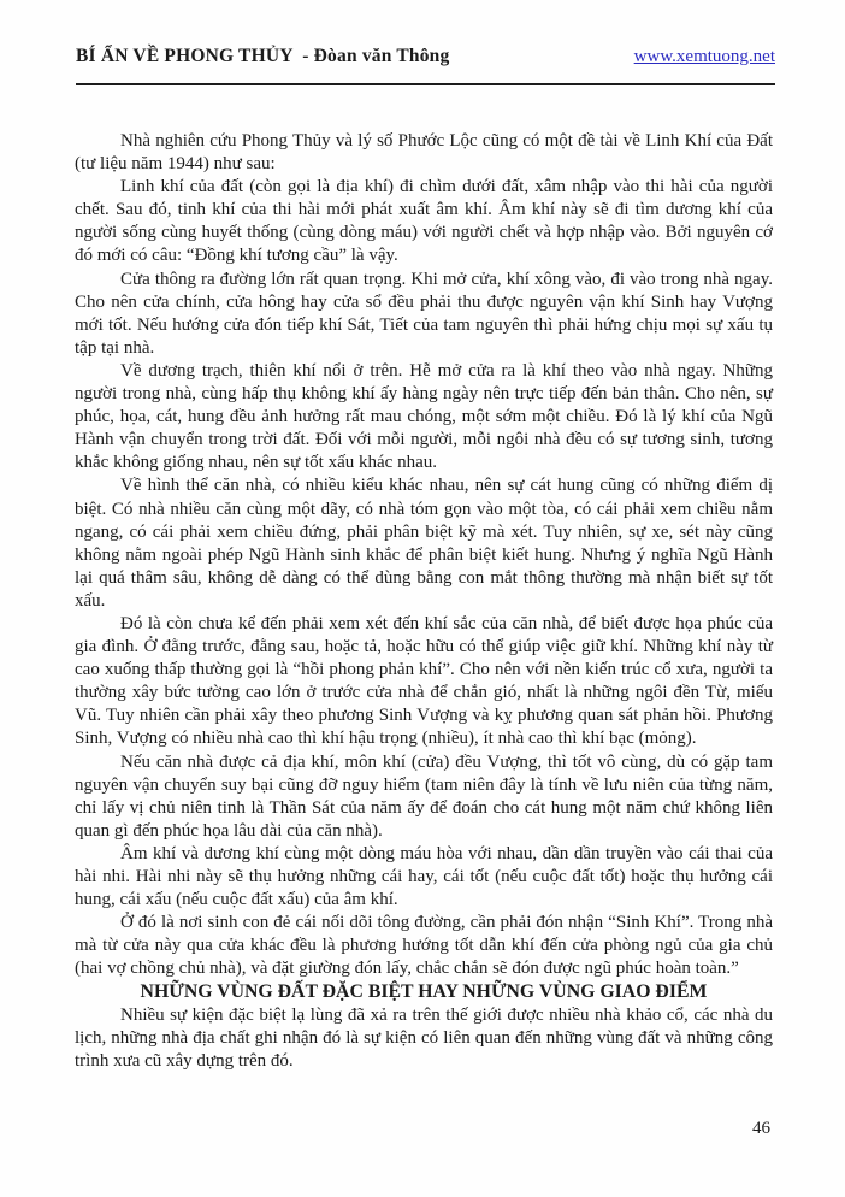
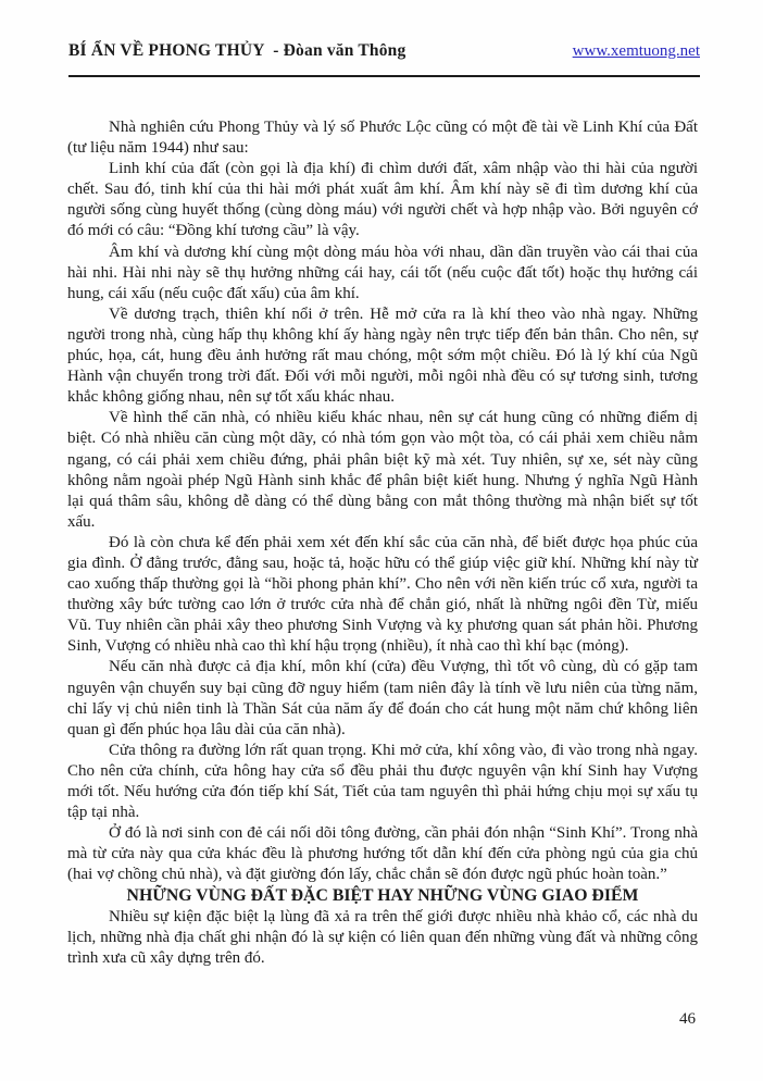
  BÍ ẨN VỀ PHONG THỦY - Đòan văn Thông
  www.xemtuong.net
  Nhà nghiên cứu Phong Thủy và lý số Phước Lộc cũng có một đề tài về Linh Khí của Đất (tư liệu năm 1944) như sau:
  Linh khí của đất (còn gọi là địa khí) đi chìm dưới đất, xâm nhập vào thi hài của người chết. Sau đó, tinh khí của thi hài mới phát xuất âm khí. Âm khí này sẽ đi tìm dương khí của người sống cùng huyết thống (cùng dòng máu) với người chết và hợp nhập vào. Bởi nguyên cớ đó mới có câu: “Đồng khí tương cầu” là vậy.
- Cửa thông ra đường lớn rất quan trọng. Khi mở cửa, khí xông vào, đi vào trong nhà ngay. Cho nên cửa chính, cửa hông hay cửa sổ đều phải thu được nguyên vận khí Sinh hay Vượng mới tốt. Nếu hướng cửa đón tiếp khí Sát, Tiết của tam nguyên thì phải hứng chịu mọi sự xấu tụ tập tại nhà.
+ Âm khí và dương khí cùng một dòng máu hòa với nhau, dần dần truyền vào cái thai của hài nhi. Hài nhi này sẽ thụ hưởng những cái hay, cái tốt (nếu cuộc đất tốt) hoặc thụ hưởng cái hung, cái xấu (nếu cuộc đất xấu) của âm khí.
  Về dương trạch, thiên khí nổi ở trên. Hễ mở cửa ra là khí theo vào nhà ngay. Những người trong nhà, cùng hấp thụ không khí ấy hàng ngày nên trực tiếp đến bản thân. Cho nên, sự phúc, họa, cát, hung đều ảnh hưởng rất mau chóng, một sớm một chiều. Đó là lý khí của Ngũ Hành vận chuyển trong trời đất. Đối với mỗi người, mỗi ngôi nhà đều có sự tương sinh, tương khắc không giống nhau, nên sự tốt xấu khác nhau.
  Về hình thể căn nhà, có nhiều kiểu khác nhau, nên sự cát hung cũng có những điểm dị biệt. Có nhà nhiều căn cùng một dãy, có nhà tóm gọn vào một tòa, có cái phải xem chiều nằm ngang, có cái phải xem chiều đứng, phải phân biệt kỹ mà xét. Tuy nhiên, sự xe, sét này cũng không nằm ngoài phép Ngũ Hành sinh khắc để phân biệt kiết hung. Nhưng ý nghĩa Ngũ Hành lại quá thâm sâu, không dễ dàng có thể dùng bằng con mắt thông thường mà nhận biết sự tốt xấu.
  Đó là còn chưa kể đến phải xem xét đến khí sắc của căn nhà, để biết được họa phúc của gia đình. Ở đằng trước, đằng sau, hoặc tả, hoặc hữu có thể giúp việc giữ khí. Những khí này từ cao xuống thấp thường gọi là “hồi phong phản khí”. Cho nên với nền kiến trúc cổ xưa, người ta thường xây bức tường cao lớn ở trước cửa nhà để chắn gió, nhất là những ngôi đền Từ, miếu Vũ. Tuy nhiên cần phải xây theo phương Sinh Vượng và kỵ phương quan sát phản hồi. Phương Sinh, Vượng có nhiều nhà cao thì khí hậu trọng (nhiều), ít nhà cao thì khí bạc (mỏng).
  Nếu căn nhà được cả địa khí, môn khí (cửa) đều Vượng, thì tốt vô cùng, dù có gặp tam nguyên vận chuyển suy bại cũng đỡ nguy hiểm (tam niên đây là tính về lưu niên của từng năm, chỉ lấy vị chủ niên tinh là Thần Sát của năm ấy để đoán cho cát hung một năm chứ không liên quan gì đến phúc họa lâu dài của căn nhà).
- Âm khí và dương khí cùng một dòng máu hòa với nhau, dần dần truyền vào cái thai của hài nhi. Hài nhi này sẽ thụ hưởng những cái hay, cái tốt (nếu cuộc đất tốt) hoặc thụ hưởng cái hung, cái xấu (nếu cuộc đất xấu) của âm khí.
+ Cửa thông ra đường lớn rất quan trọng. Khi mở cửa, khí xông vào, đi vào trong nhà ngay. Cho nên cửa chính, cửa hông hay cửa sổ đều phải thu được nguyên vận khí Sinh hay Vượng mới tốt. Nếu hướng cửa đón tiếp khí Sát, Tiết của tam nguyên thì phải hứng chịu mọi sự xấu tụ tập tại nhà.
  Ở đó là nơi sinh con đẻ cái nối dõi tông đường, cần phải đón nhận “Sinh Khí”. Trong nhà mà từ cửa này qua cửa khác đều là phương hướng tốt dẫn khí đến cửa phòng ngủ của gia chủ (hai vợ chồng chủ nhà), và đặt giường đón lấy, chắc chắn sẽ đón được ngũ phúc hoàn toàn.”
  NHỮNG VÙNG ĐẤT ĐẶC BIỆT HAY NHỮNG VÙNG GIAO ĐIỂM
  Nhiều sự kiện đặc biệt lạ lùng đã xả ra trên thế giới được nhiều nhà khảo cổ, các nhà du lịch, những nhà địa chất ghi nhận đó là sự kiện có liên quan đến những vùng đất và những công trình xưa cũ xây dựng trên đó.
  46
